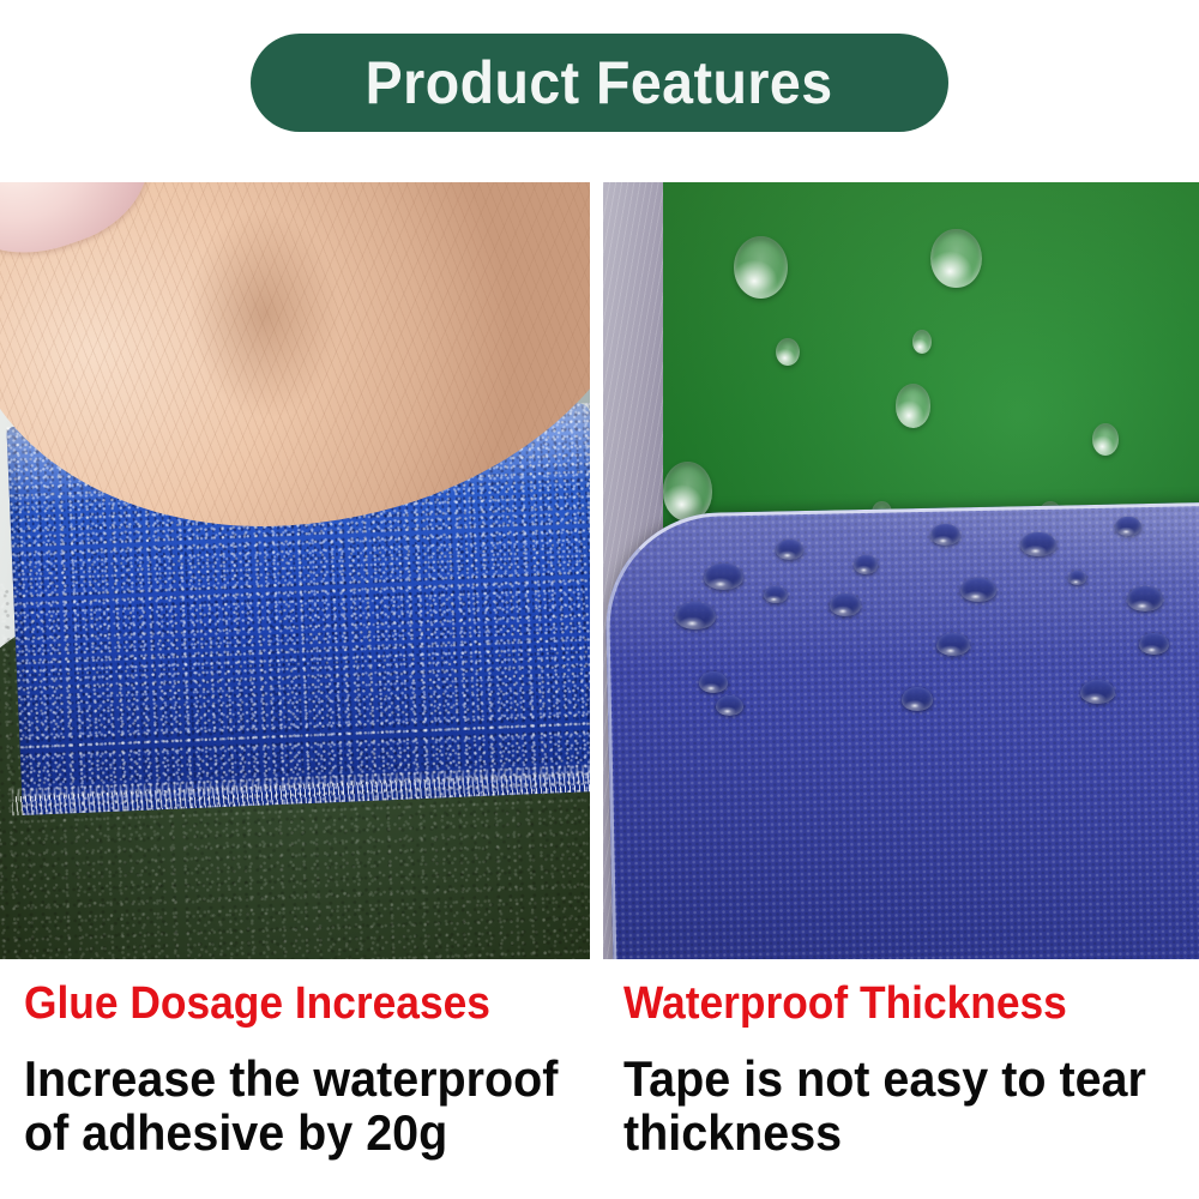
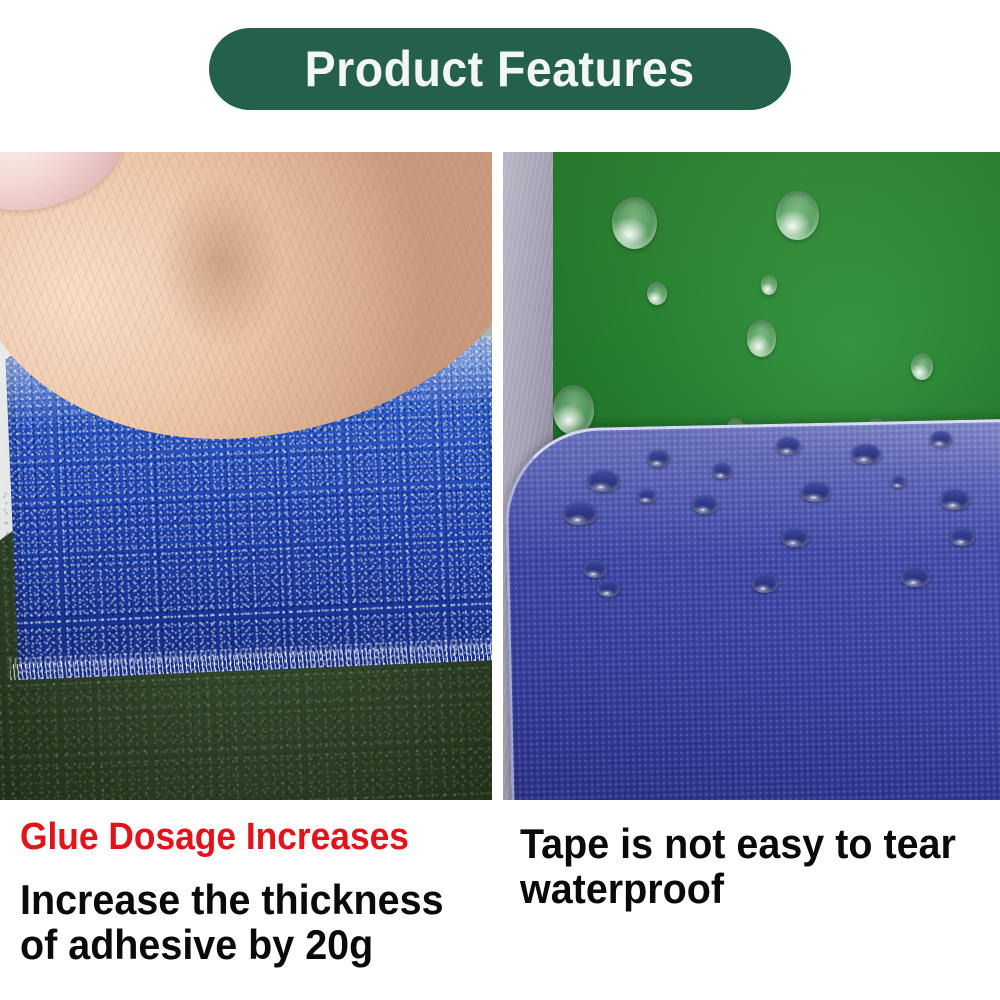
  Product Features
  Glue Dosage Increases
- Increase the waterproof of adhesive by 20g
+ Increase the thickness of adhesive by 20g
- Waterproof Thickness
- Tape is not easy to tear thickness
+ Tape is not easy to tear waterproof
